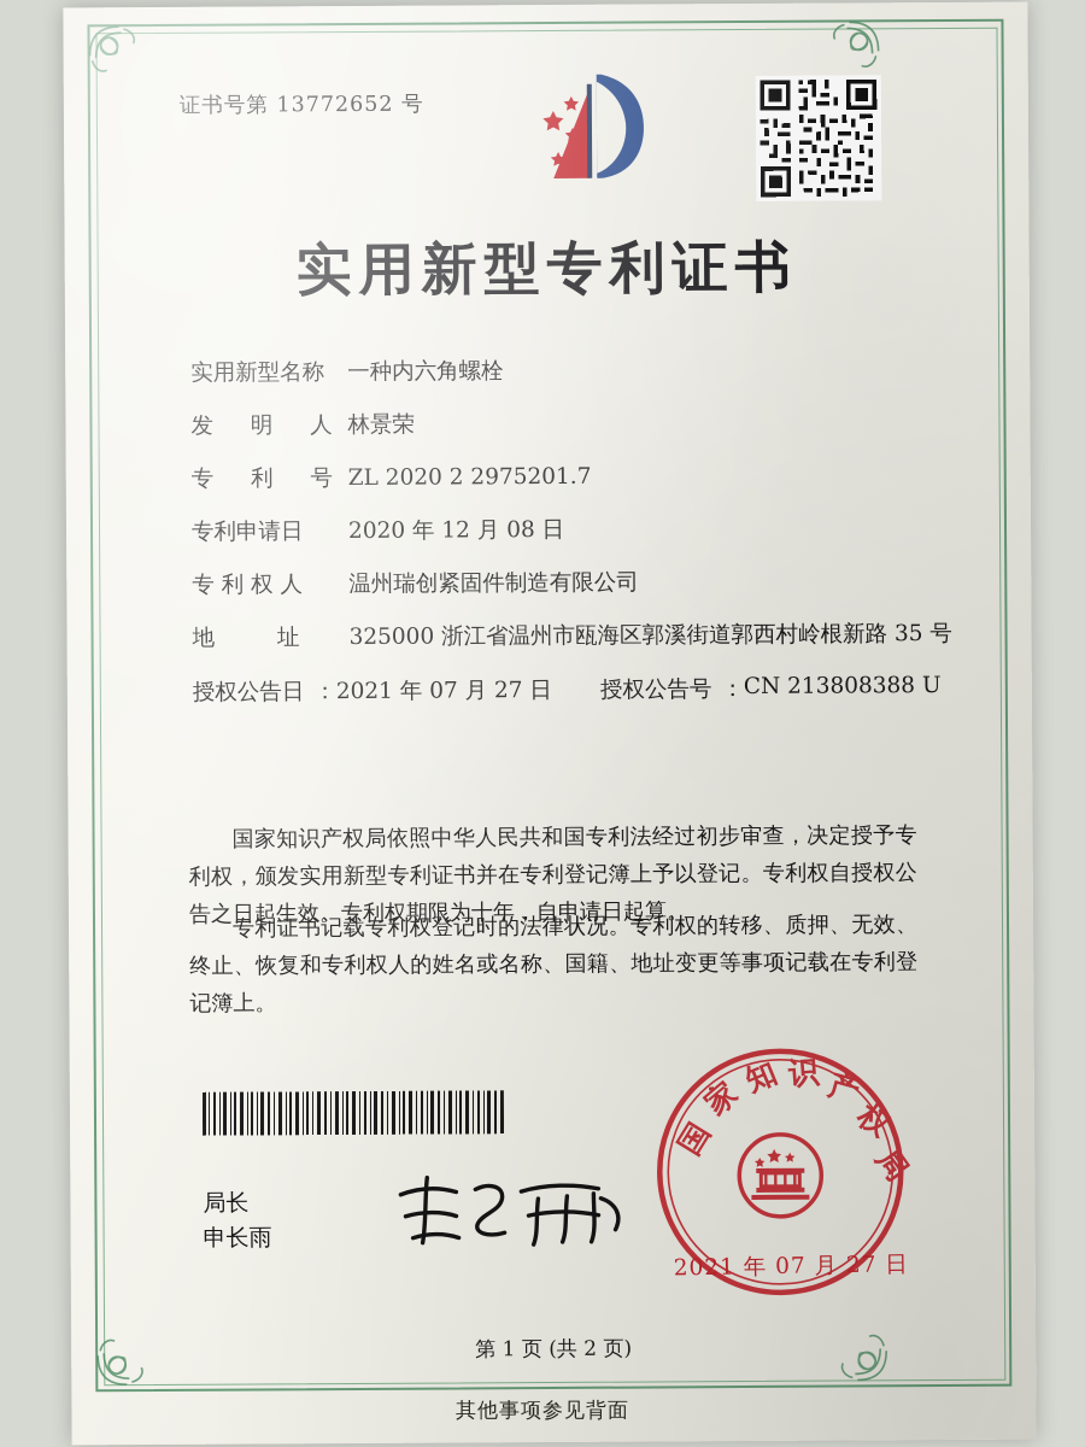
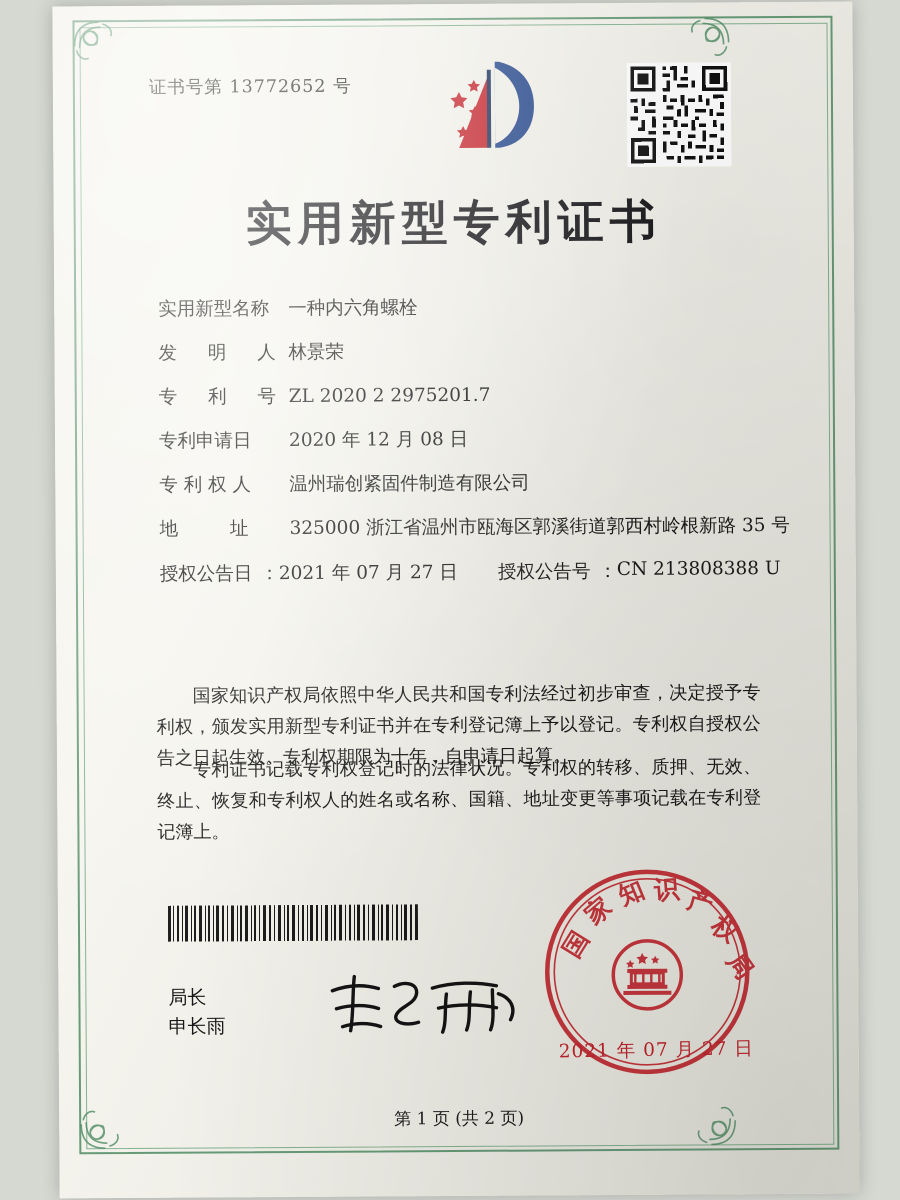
- 其他事项参见背面
